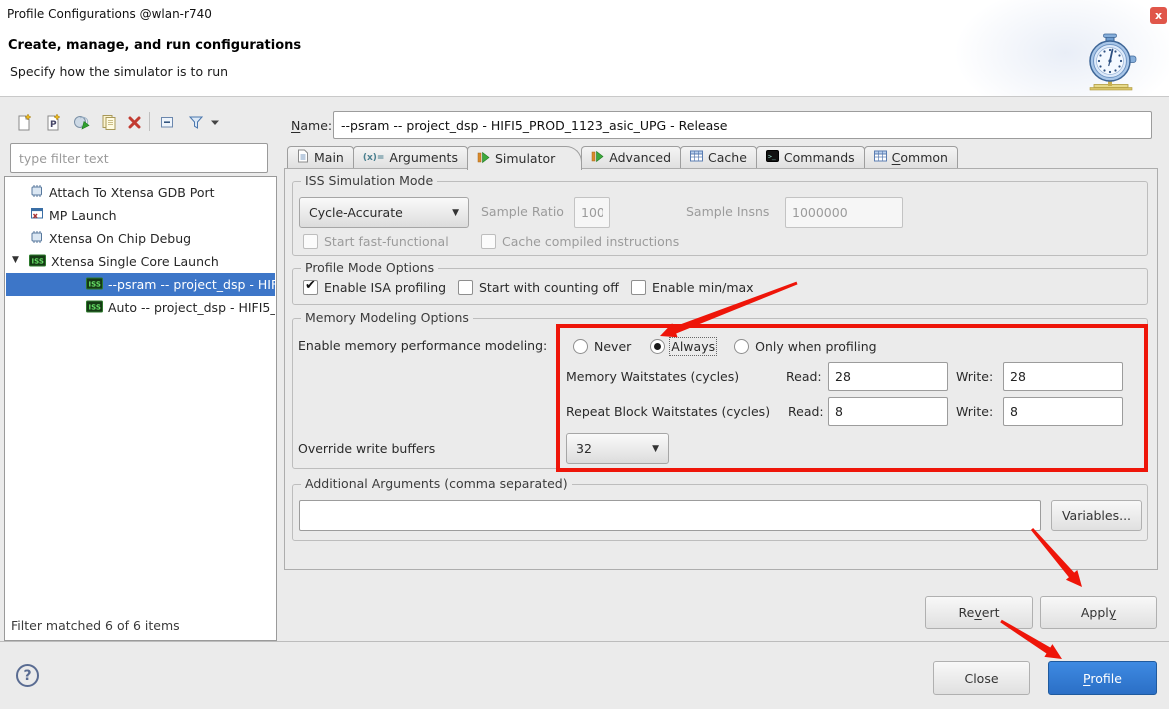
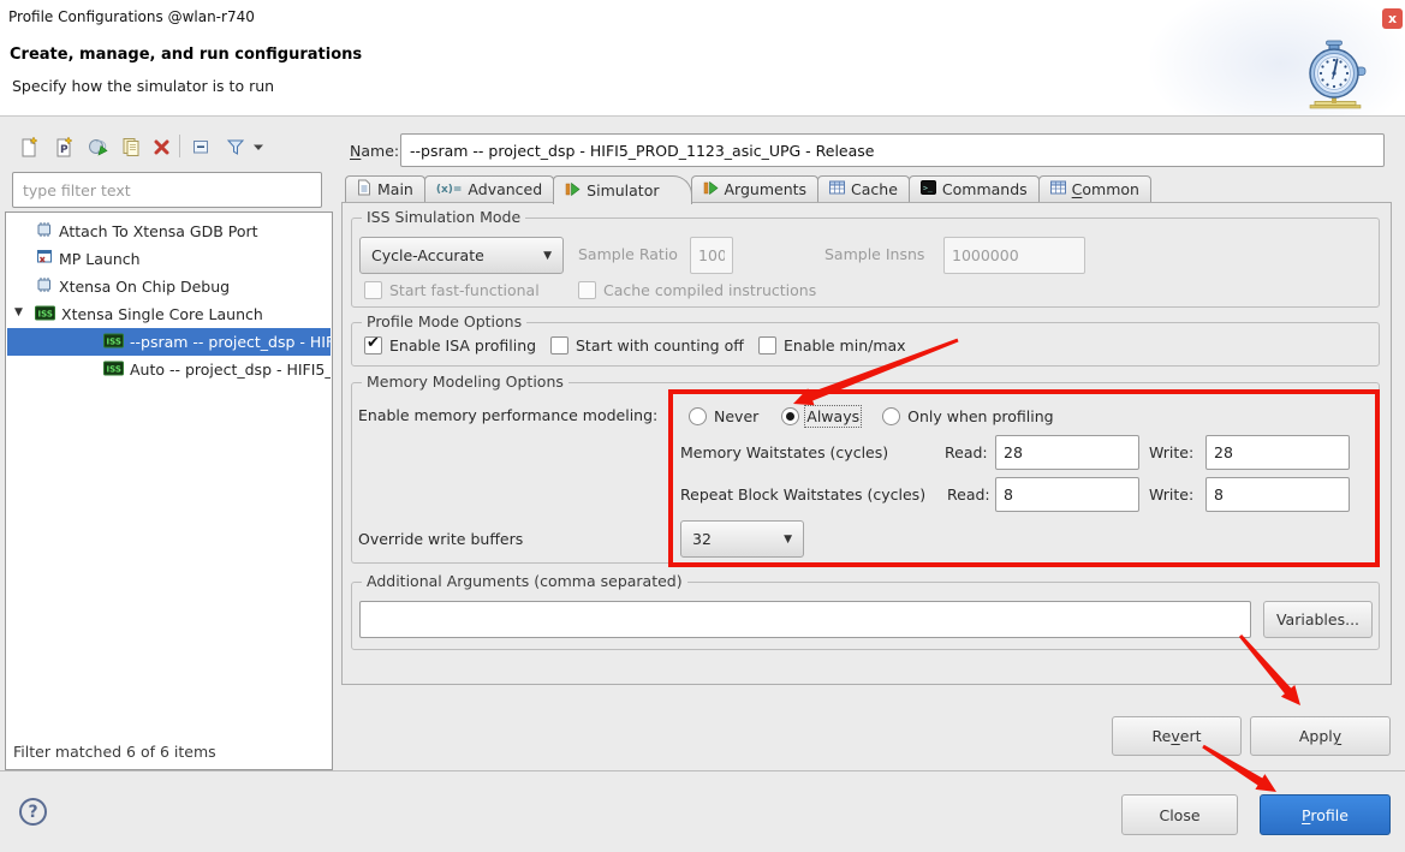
  Profile Configurations @wlan-r740
  Create, manage, and run configurations
  Specify how the simulator is to run
  x
  P
  type filter text
  Attach To Xtensa GDB Port
  MP Launch
  Xtensa On Chip Debug
  ▼
  ISS
  Xtensa Single Core Launch
  ISS
  --psram -- project_dsp - HIF
  ISS
  Auto -- project_dsp - HIFI5_
  Filter matched 6 of 6 items
  Name:
  --psram -- project_dsp - HIFI5_PROD_1123_asic_UPG - Release
  Main
  (x)=
- Arguments
+ Advanced
  Simulator
- Advanced
+ Arguments
  Cache
  >_
  Commands
  Common
  ISS Simulation Mode
  Cycle-Accurate
  ▼
  Sample Ratio
  100
  Sample Insns
  1000000
  Start fast-functional
  Cache compiled instructions
  Profile Mode Options
  Enable ISA profiling
  Start with counting off
  Enable min/max
  Memory Modeling Options
  Enable memory performance modeling:
  Never
  Always
  Only when profiling
  Memory Waitstates (cycles)
  Read:
  28
  Write:
  28
  Repeat Block Waitstates (cycles)
  Read:
  8
  Write:
  8
  Override write buffers
  32
  ▼
  Additional Arguments (comma separated)
  Variables...
  Revert
  Apply
  ?
  Close
  Profile
